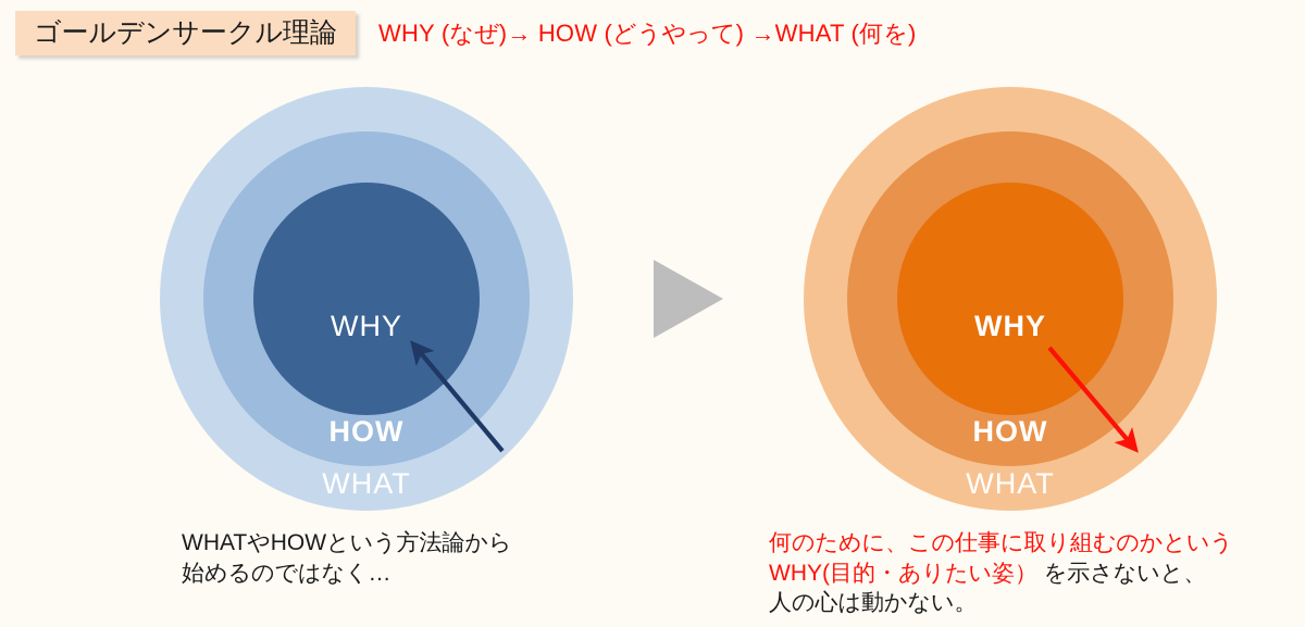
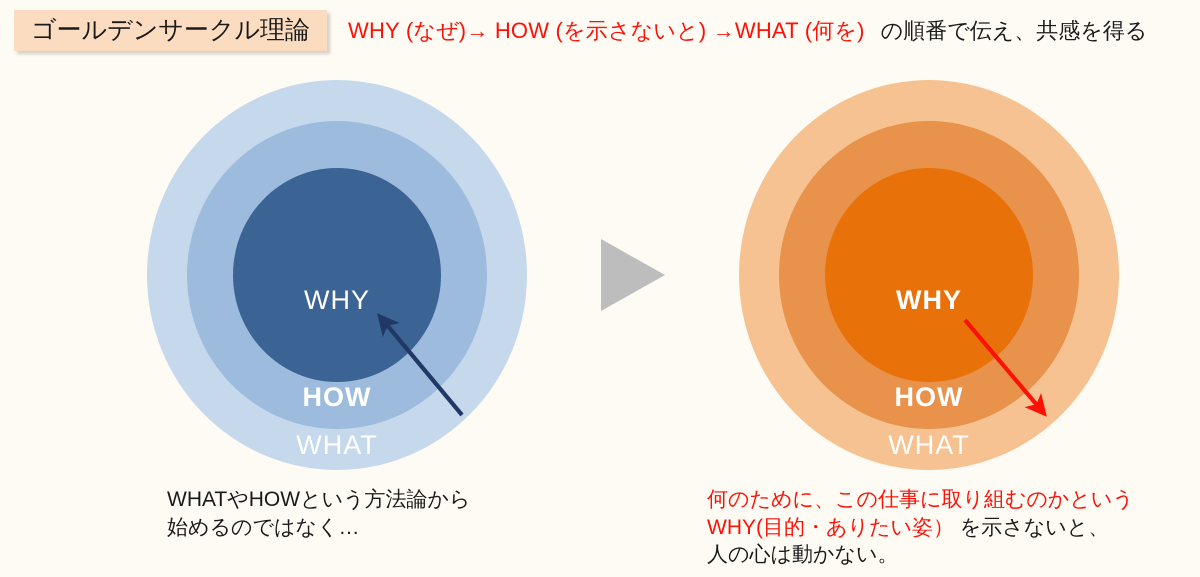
  ゴールデンサークル理論
- WHY (なぜ)→ HOW (どうやって) →WHAT (何を)
+ WHY (なぜ)→ HOW (を示さないと) →WHAT (何を)
+ の順番で伝え、共感を得る
  WHY
  HOW
  WHAT
  WHY
  HOW
  WHAT
  WHATやHOWという方法論から
  始めるのではなく…
  何のために、この仕事に取り組むのかという
  WHY(目的・ありたい姿） を示さないと、
  人の心は動かない。
